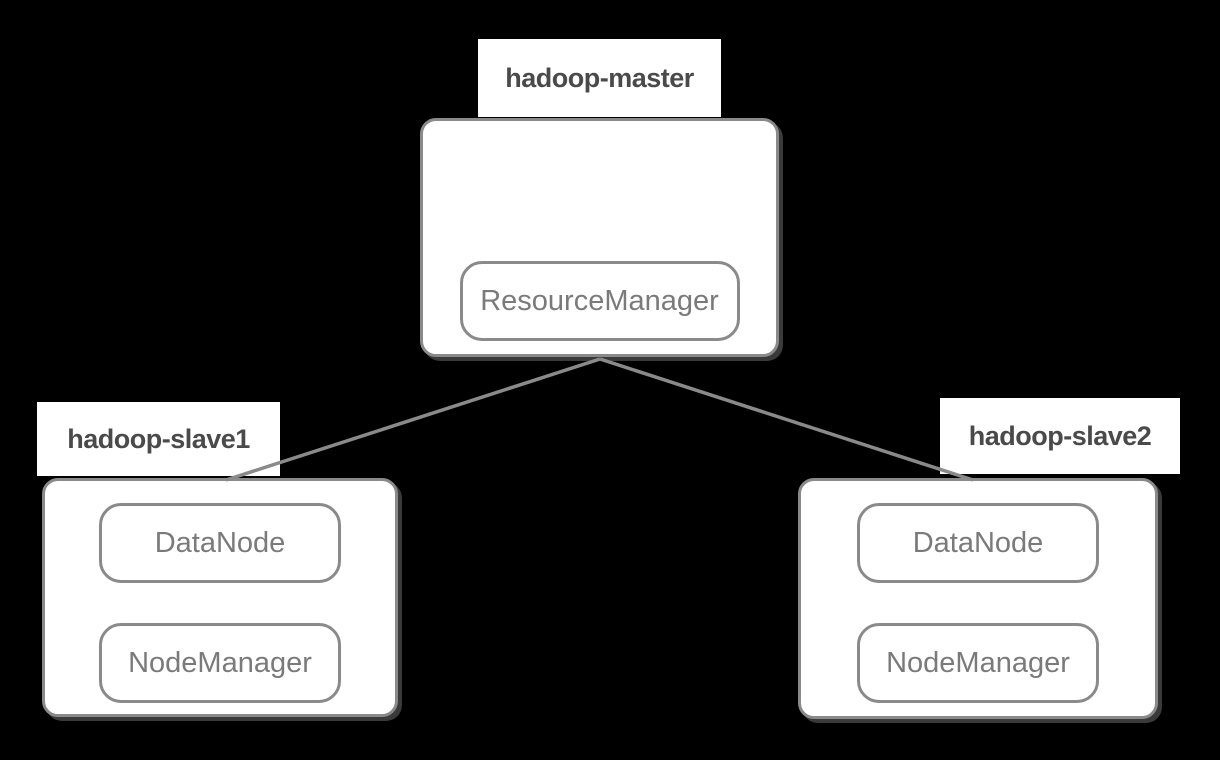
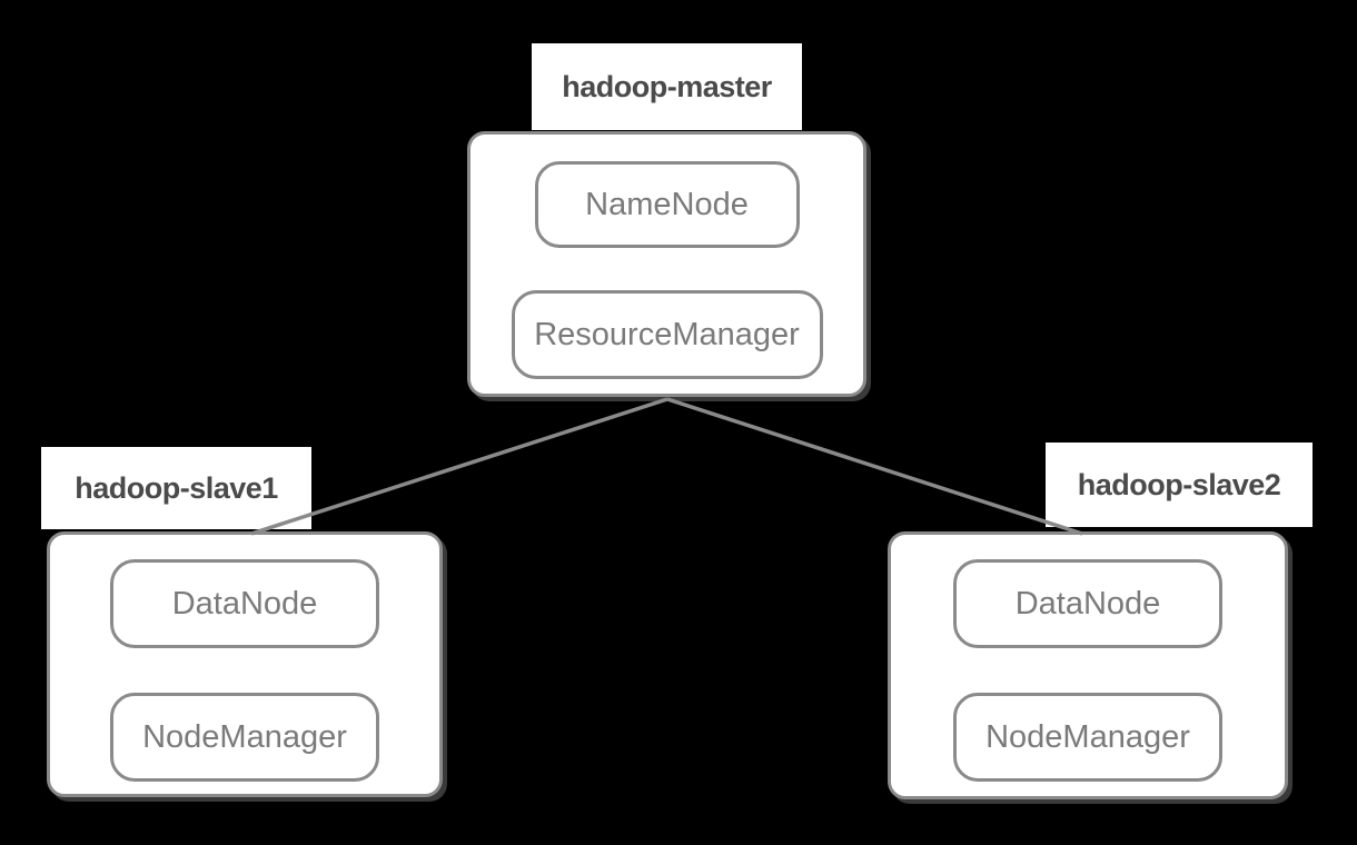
  hadoop-master
+ NameNode
  ResourceManager
  hadoop-slave1
  DataNode
  NodeManager
  hadoop-slave2
  DataNode
  NodeManager
